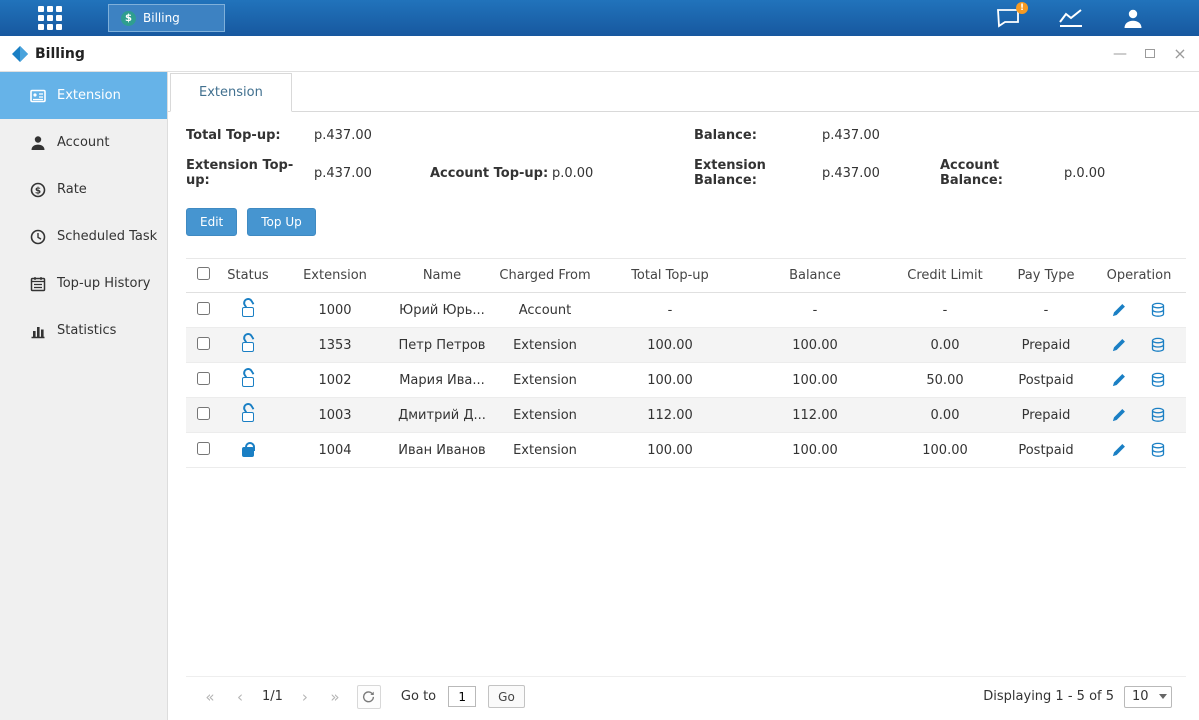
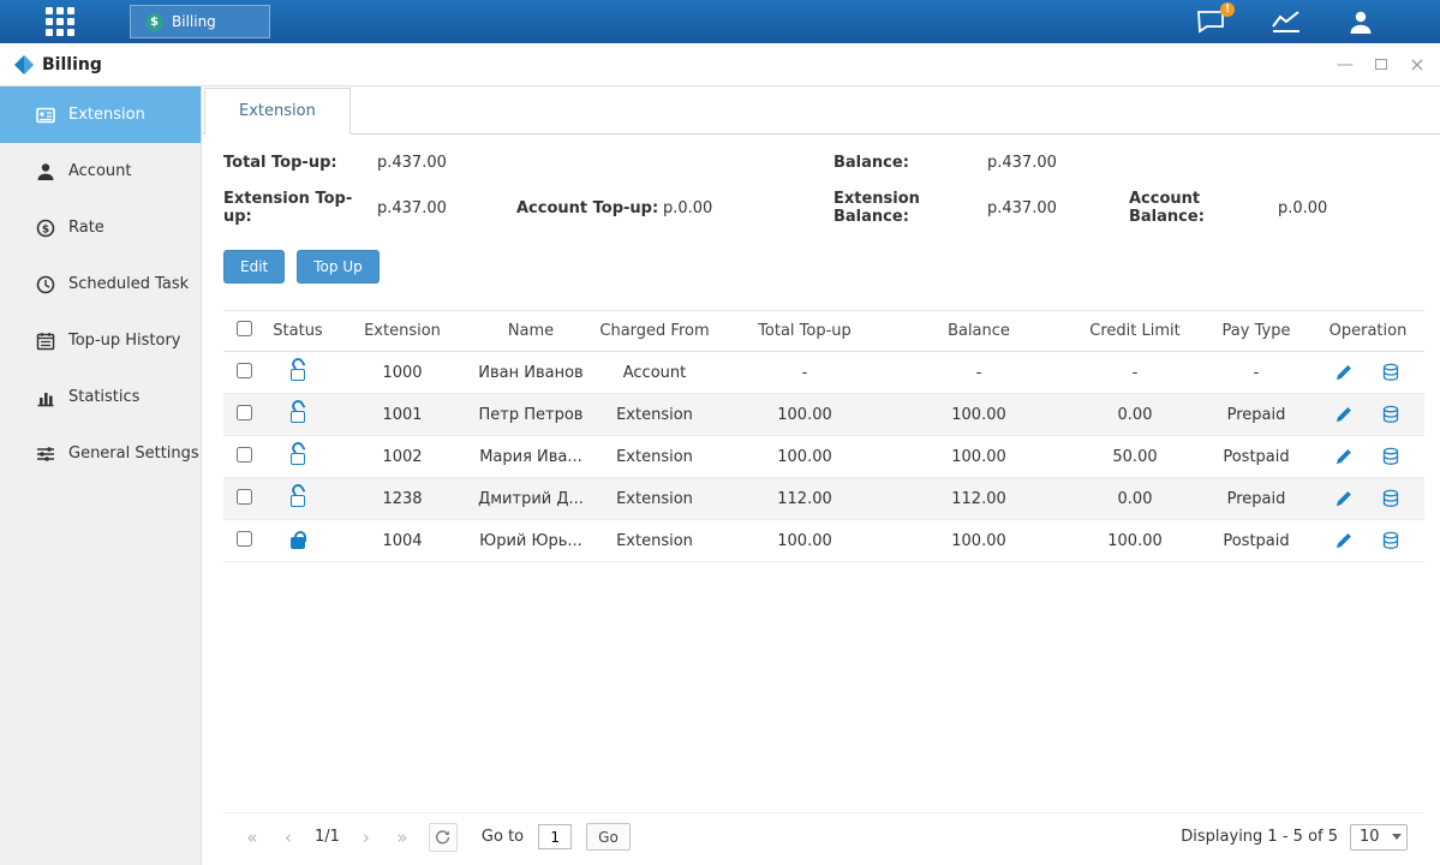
  $
  Billing
  !
  Billing
  —
  ×
  Extension
  Account
  $
  Rate
  Scheduled Task
  Top-up History
  Statistics
+ General Settings
  Extension
  Total Top-up:
  p.437.00
  Balance:
  p.437.00
  Extension Top-up:
  p.437.00
  Account Top-up:
  p.0.00
  Extension Balance:
  p.437.00
  Account Balance:
  p.0.00
  Edit
  Top Up
  	Status	Extension	Name	Charged From	Total Top-up	Balance	Credit Limit	Pay Type	Operation
- 		1000	Юрий Юрь...	Account	-	-	-	-
+ 		1000	Иван Иванов	Account	-	-	-	-
- 		1353	Петр Петров	Extension	100.00	100.00	0.00	Prepaid
+ 		1001	Петр Петров	Extension	100.00	100.00	0.00	Prepaid
  		1002	Мария Ива...	Extension	100.00	100.00	50.00	Postpaid
- 		1003	Дмитрий Д...	Extension	112.00	112.00	0.00	Prepaid
+ 		1238	Дмитрий Д...	Extension	112.00	112.00	0.00	Prepaid
- 		1004	Иван Иванов	Extension	100.00	100.00	100.00	Postpaid
+ 		1004	Юрий Юрь...	Extension	100.00	100.00	100.00	Postpaid
  «
  ‹
  1/1
  ›
  »
  Go to
  1
  Go
  Displaying 1 - 5 of 5
  10
